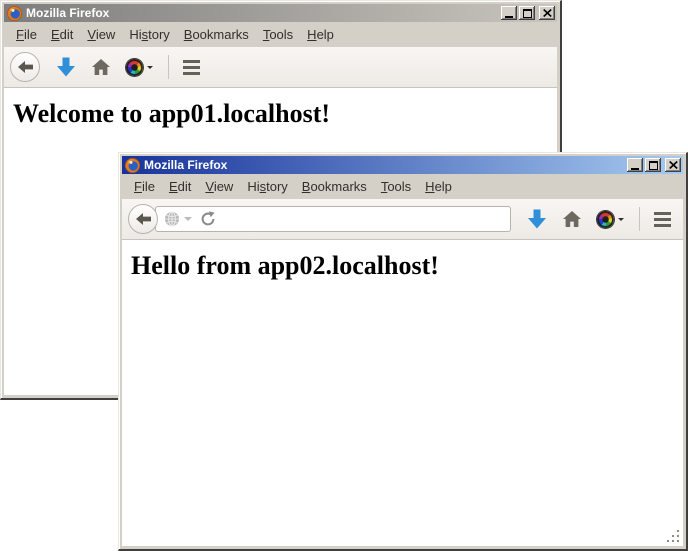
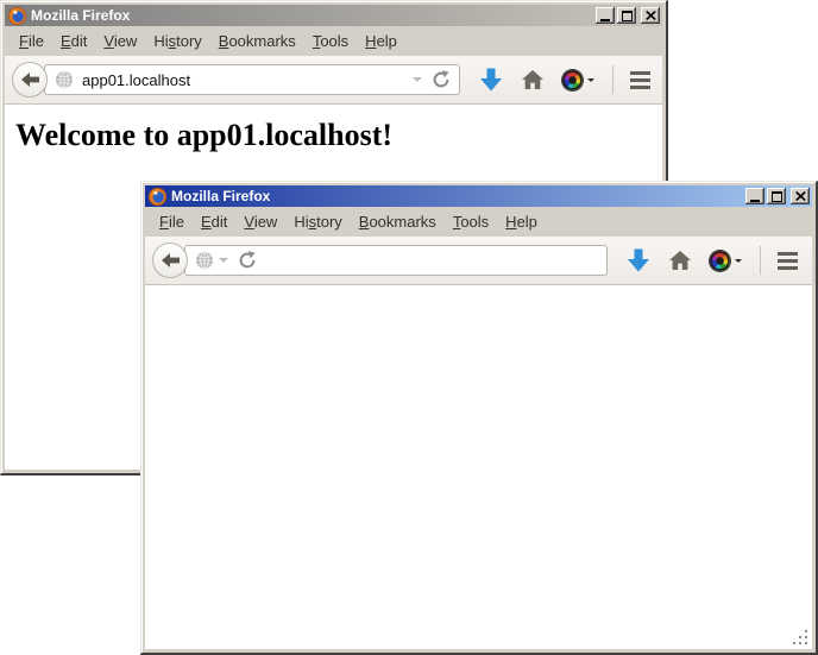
  Mozilla Firefox
  File
  Edit
  View
  History
  Bookmarks
  Tools
  Help
+ app01.localhost
  Welcome to app01.localhost!
  Mozilla Firefox
  File
  Edit
  View
  History
  Bookmarks
  Tools
  Help
- Hello from app02.localhost!
